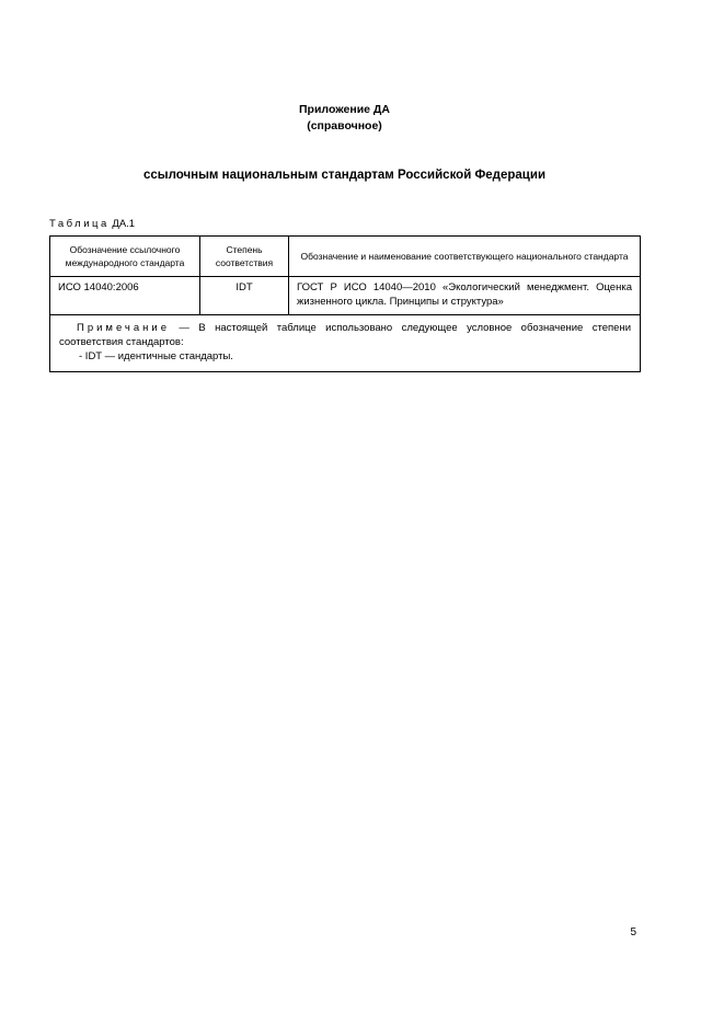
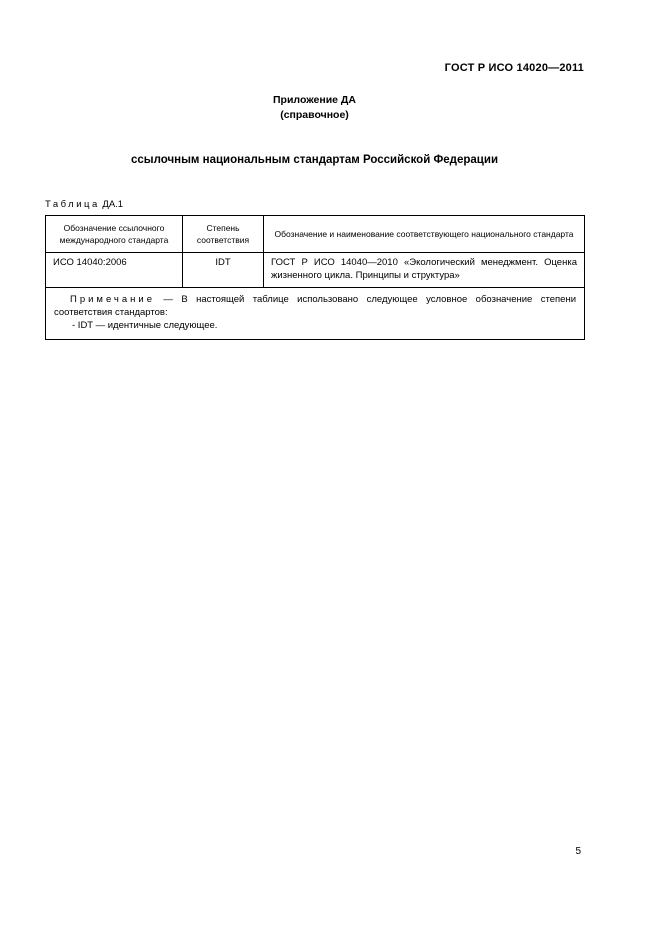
+ ГОСТ Р ИСО 14020—2011
  Приложение ДА
  (справочное)
  ссылочным национальным стандартам Российской Федерации
  Таблица ДА.1
  Обозначение ссылочного международного стандарта	Степень соответствия	Обозначение и наименование соответствующего национального стандарта
  ИСО 14040:2006	IDT	ГОСТ Р ИСО 14040—2010 «Экологический менеджмент. Оценка жизненного цикла. Принципы и структура»
- Примечание — В настоящей таблице использовано следующее условное обозначение степени соответствия стандартов: - IDT — идентичные стандарты.
+ Примечание — В настоящей таблице использовано следующее условное обозначение степени соответствия стандартов: - IDT — идентичные следующее.
  5
